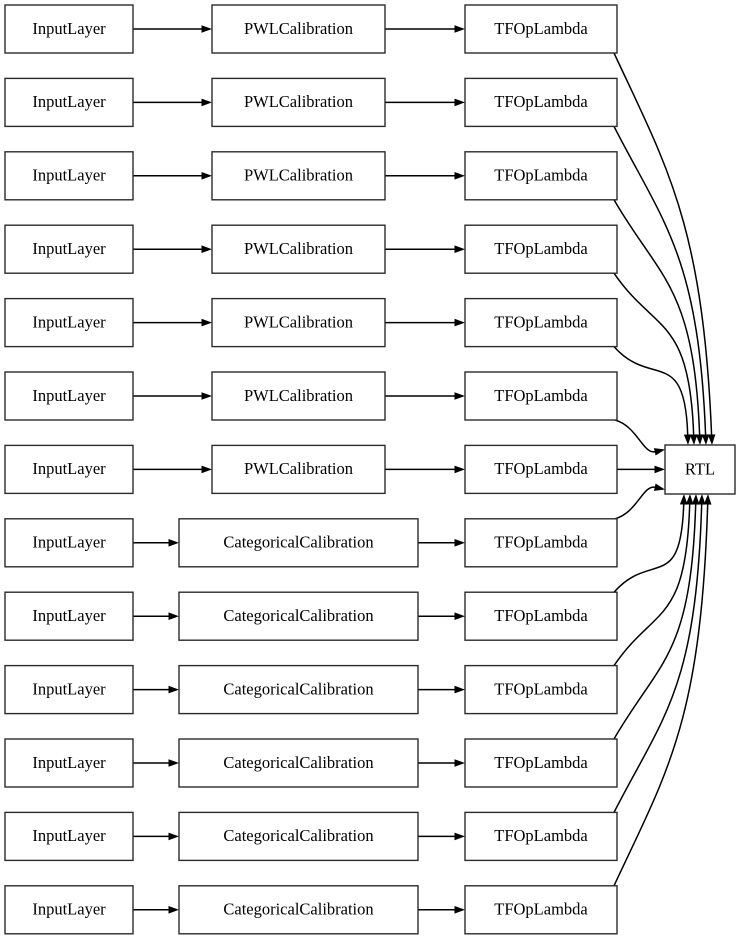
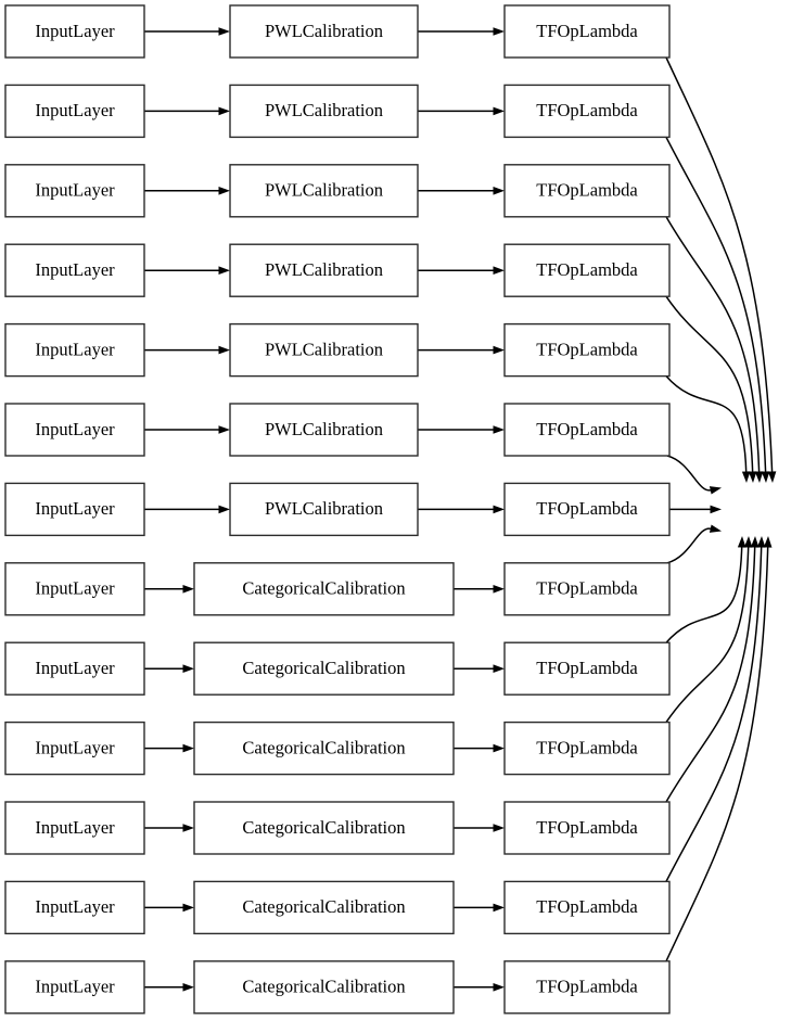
  InputLayer
  PWLCalibration
  TFOpLambda
  InputLayer
  PWLCalibration
  TFOpLambda
  InputLayer
  PWLCalibration
  TFOpLambda
  InputLayer
  PWLCalibration
  TFOpLambda
  InputLayer
  PWLCalibration
  TFOpLambda
  InputLayer
  PWLCalibration
  TFOpLambda
  InputLayer
  PWLCalibration
  TFOpLambda
  InputLayer
  CategoricalCalibration
  TFOpLambda
  InputLayer
  CategoricalCalibration
  TFOpLambda
  InputLayer
  CategoricalCalibration
  TFOpLambda
  InputLayer
  CategoricalCalibration
  TFOpLambda
  InputLayer
  CategoricalCalibration
  TFOpLambda
  InputLayer
  CategoricalCalibration
  TFOpLambda
- RTL
